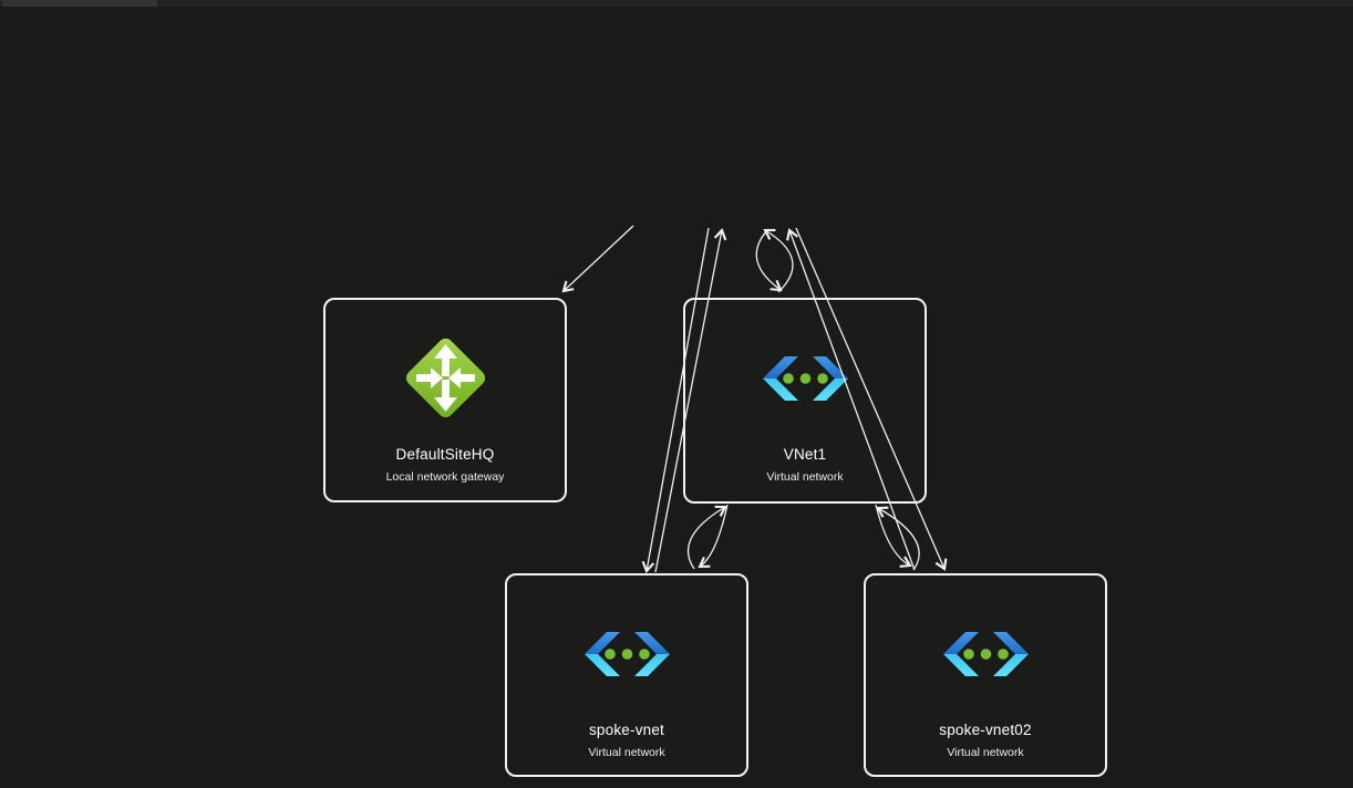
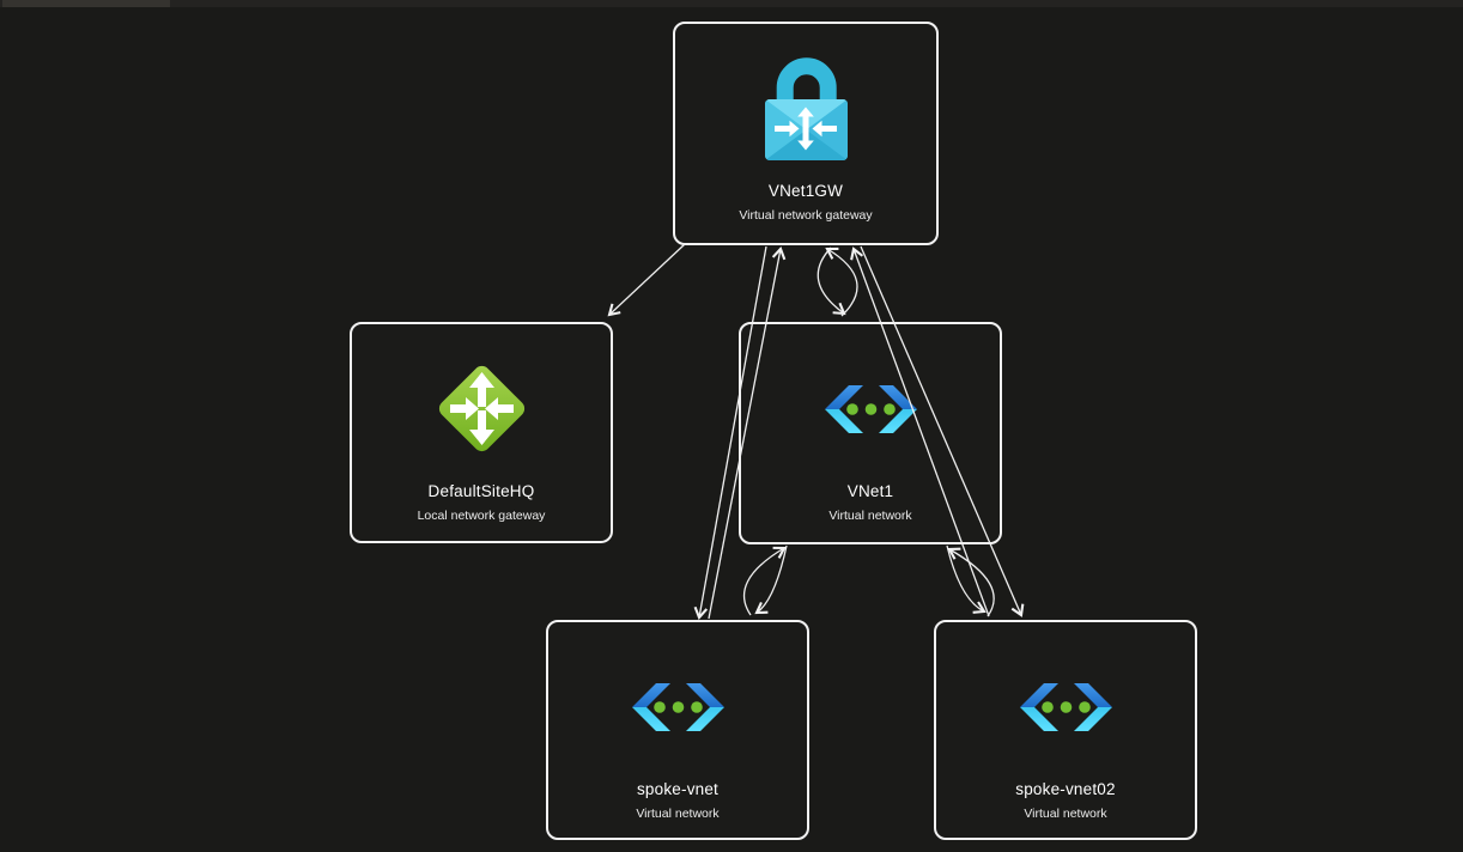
+ VNet1GW
+ Virtual network gateway
  DefaultSiteHQ
  Local network gateway
  VNet1
  Virtual network
  spoke-vnet
  Virtual network
  spoke-vnet02
  Virtual network
